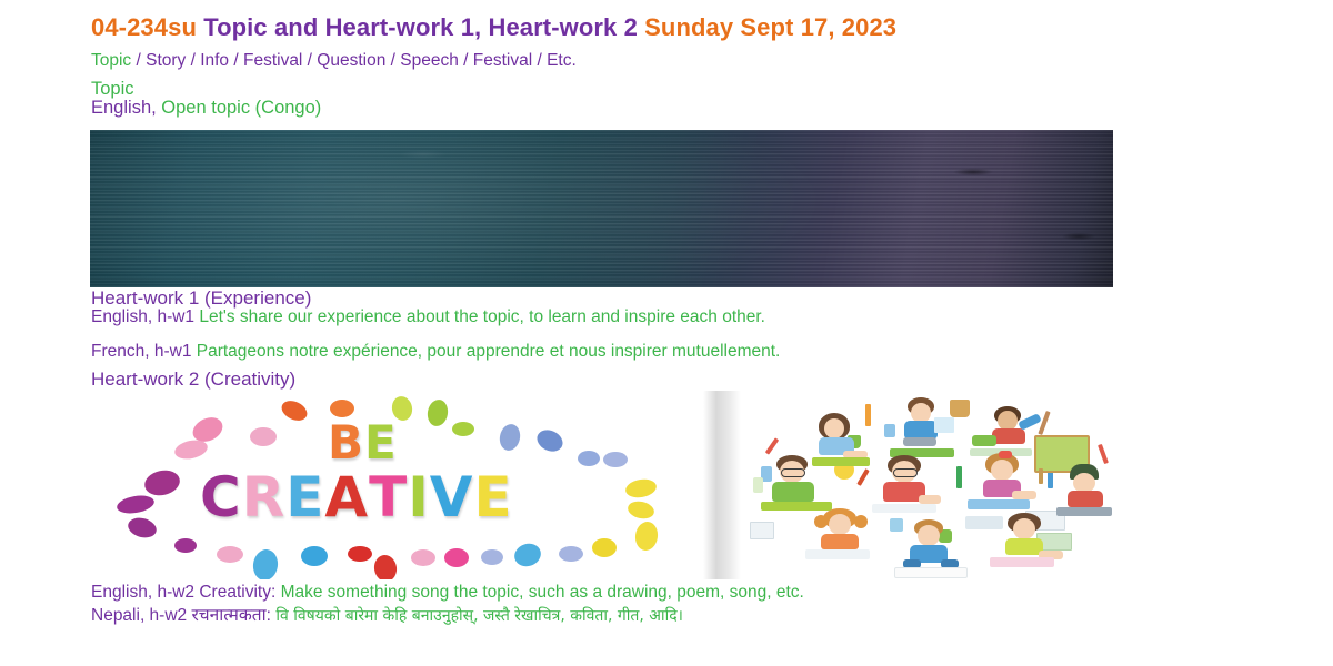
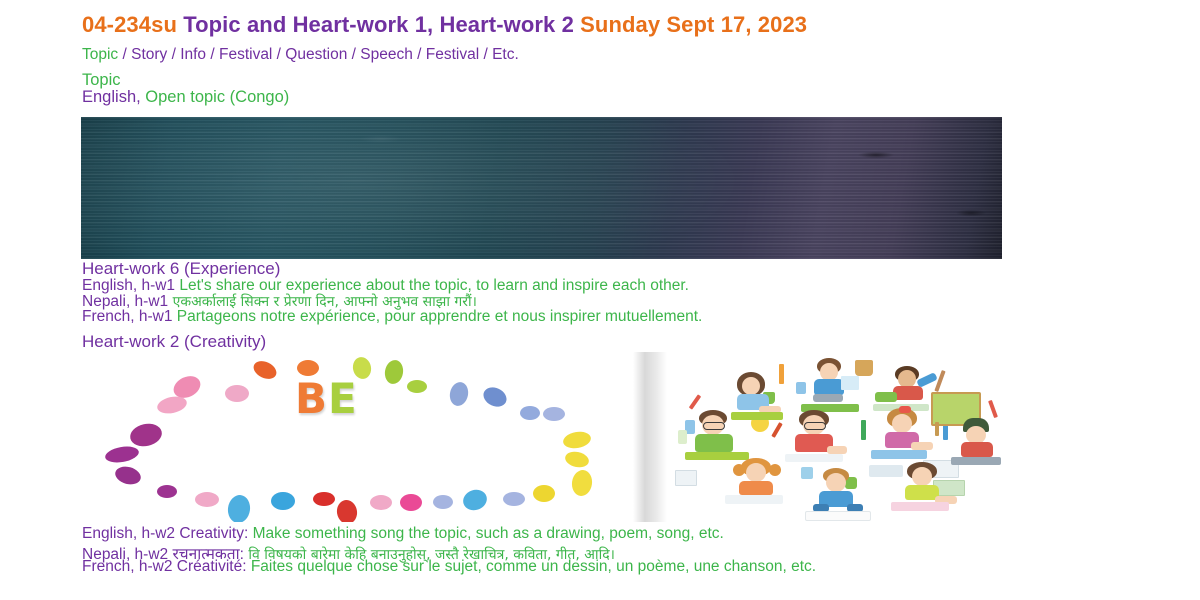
  04-234su Topic and Heart-work 1, Heart-work 2 Sunday Sept 17, 2023
  Topic / Story / Info / Festival / Question / Speech / Festival / Etc.
  Topic
  English, Open topic (Congo)
- Heart-work 1 (Experience)
+ Heart-work 6 (Experience)
  English, h-w1 Let's share our experience about the topic, to learn and inspire each other.
+ Nepali, h-w1 एकअर्कालाई सिक्न र प्रेरणा दिन, आफ्नो अनुभव साझा गरौं।
  French, h-w1 Partageons notre expérience, pour apprendre et nous inspirer mutuellement.
  Heart-work 2 (Creativity)
  BE
- CREATIVE
  English, h-w2 Creativity: Make something song the topic, such as a drawing, poem, song, etc.
  Nepali, h-w2 रचनात्मकता: वि विषयको बारेमा केहि बनाउनुहोस्, जस्तै रेखाचित्र, कविता, गीत, आदि।
+ French, h-w2 Créativité: Faites quelque chose sur le sujet, comme un dessin, un poème, une chanson, etc.
